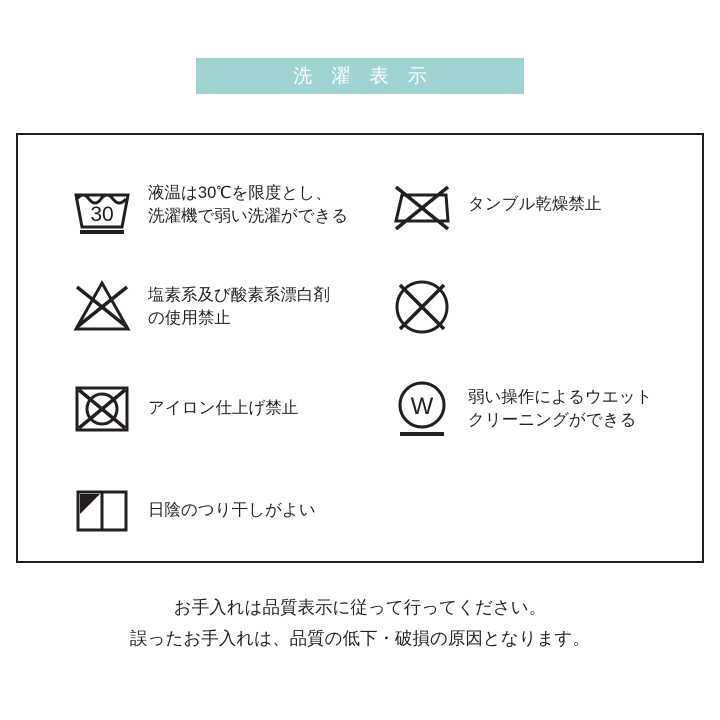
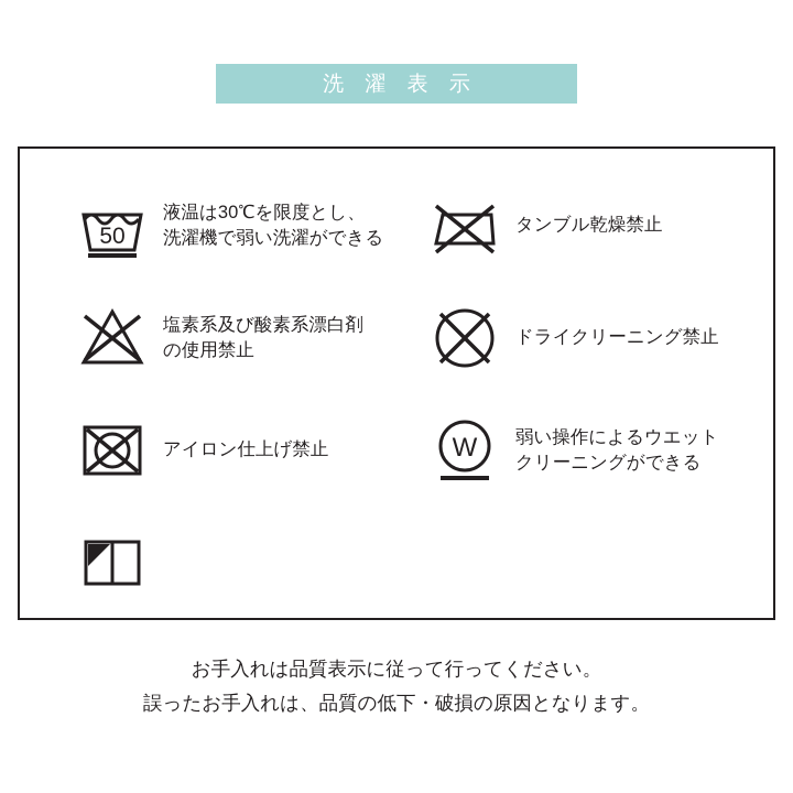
  洗 濯 表 示
- 30
+ 50
  液温は30℃を限度とし、
  洗濯機で弱い洗濯ができる
  タンブル乾燥禁止
  塩素系及び酸素系漂白剤
  の使用禁止
+ ドライクリーニング禁止
  アイロン仕上げ禁止
  W
  弱い操作によるウエット
  クリーニングができる
- 日陰のつり干しがよい
  お手入れは品質表示に従って行ってください。
  誤ったお手入れは、品質の低下・破損の原因となります。
